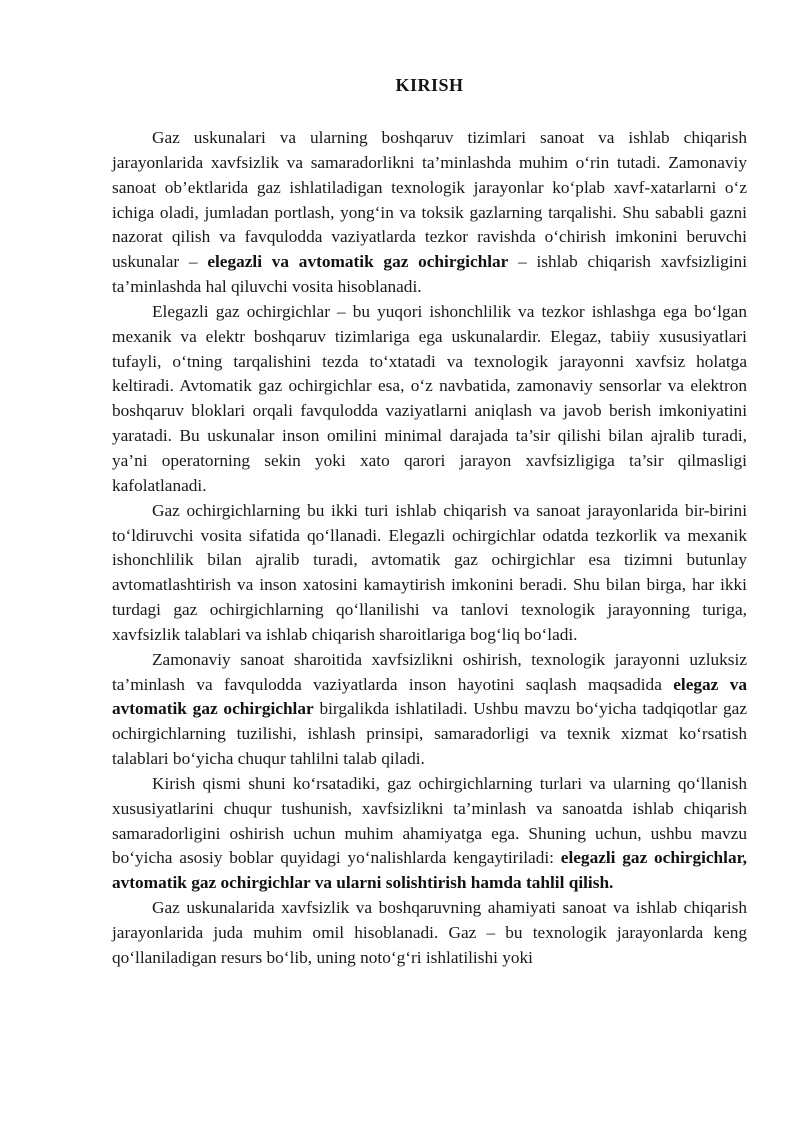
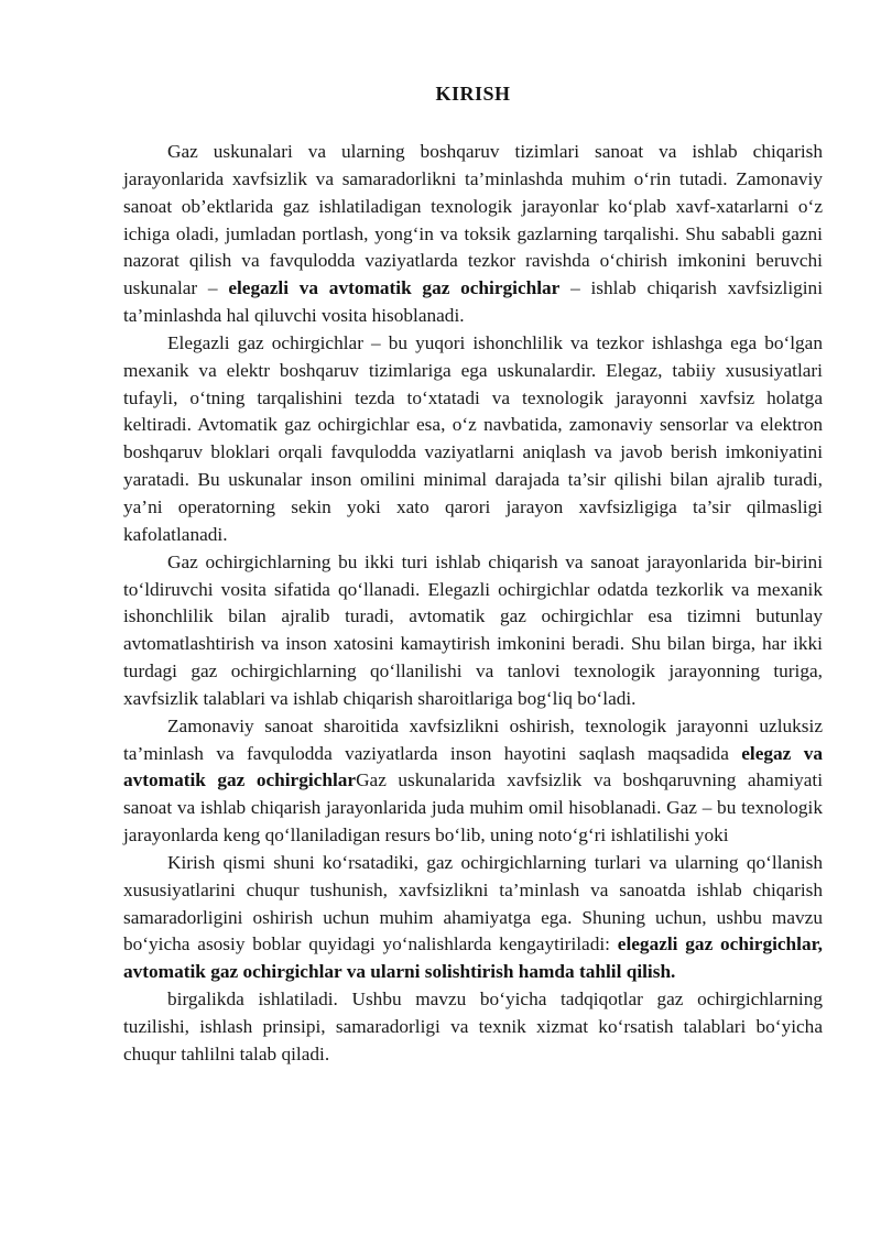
  KIRISH
  Gaz uskunalari va ularning boshqaruv tizimlari sanoat va ishlab chiqarish jarayonlarida xavfsizlik va samaradorlikni ta’minlashda muhim o‘rin tutadi. Zamonaviy sanoat ob’ektlarida gaz ishlatiladigan texnologik jarayonlar ko‘plab xavf-xatarlarni o‘z ichiga oladi, jumladan portlash, yong‘in va toksik gazlarning tarqalishi. Shu sababli gazni nazorat qilish va favqulodda vaziyatlarda tezkor ravishda o‘chirish imkonini beruvchi uskunalar – elegazli va avtomatik gaz ochirgichlar – ishlab chiqarish xavfsizligini ta’minlashda hal qiluvchi vosita hisoblanadi.
  Elegazli gaz ochirgichlar – bu yuqori ishonchlilik va tezkor ishlashga ega bo‘lgan mexanik va elektr boshqaruv tizimlariga ega uskunalardir. Elegaz, tabiiy xususiyatlari tufayli, o‘tning tarqalishini tezda to‘xtatadi va texnologik jarayonni xavfsiz holatga keltiradi. Avtomatik gaz ochirgichlar esa, o‘z navbatida, zamonaviy sensorlar va elektron boshqaruv bloklari orqali favqulodda vaziyatlarni aniqlash va javob berish imkoniyatini yaratadi. Bu uskunalar inson omilini minimal darajada ta’sir qilishi bilan ajralib turadi, ya’ni operatorning sekin yoki xato qarori jarayon xavfsizligiga ta’sir qilmasligi kafolatlanadi.
  Gaz ochirgichlarning bu ikki turi ishlab chiqarish va sanoat jarayonlarida bir-birini to‘ldiruvchi vosita sifatida qo‘llanadi. Elegazli ochirgichlar odatda tezkorlik va mexanik ishonchlilik bilan ajralib turadi, avtomatik gaz ochirgichlar esa tizimni butunlay avtomatlashtirish va inson xatosini kamaytirish imkonini beradi. Shu bilan birga, har ikki turdagi gaz ochirgichlarning qo‘llanilishi va tanlovi texnologik jarayonning turiga, xavfsizlik talablari va ishlab chiqarish sharoitlariga bog‘liq bo‘ladi.
- Zamonaviy sanoat sharoitida xavfsizlikni oshirish, texnologik jarayonni uzluksiz ta’minlash va favqulodda vaziyatlarda inson hayotini saqlash maqsadida elegaz va avtomatik gaz ochirgichlar birgalikda ishlatiladi. Ushbu mavzu bo‘yicha tadqiqotlar gaz ochirgichlarning tuzilishi, ishlash prinsipi, samaradorligi va texnik xizmat ko‘rsatish talablari bo‘yicha chuqur tahlilni talab qiladi.
+ Zamonaviy sanoat sharoitida xavfsizlikni oshirish, texnologik jarayonni uzluksiz ta’minlash va favqulodda vaziyatlarda inson hayotini saqlash maqsadida elegaz va avtomatik gaz ochirgichlarGaz uskunalarida xavfsizlik va boshqaruvning ahamiyati sanoat va ishlab chiqarish jarayonlarida juda muhim omil hisoblanadi. Gaz – bu texnologik jarayonlarda keng qo‘llaniladigan resurs bo‘lib, uning noto‘g‘ri ishlatilishi yoki
  Kirish qismi shuni ko‘rsatadiki, gaz ochirgichlarning turlari va ularning qo‘llanish xususiyatlarini chuqur tushunish, xavfsizlikni ta’minlash va sanoatda ishlab chiqarish samaradorligini oshirish uchun muhim ahamiyatga ega. Shuning uchun, ushbu mavzu bo‘yicha asosiy boblar quyidagi yo‘nalishlarda kengaytiriladi: elegazli gaz ochirgichlar, avtomatik gaz ochirgichlar va ularni solishtirish hamda tahlil qilish.
- Gaz uskunalarida xavfsizlik va boshqaruvning ahamiyati sanoat va ishlab chiqarish jarayonlarida juda muhim omil hisoblanadi. Gaz – bu texnologik jarayonlarda keng qo‘llaniladigan resurs bo‘lib, uning noto‘g‘ri ishlatilishi yoki
+ birgalikda ishlatiladi. Ushbu mavzu bo‘yicha tadqiqotlar gaz ochirgichlarning tuzilishi, ishlash prinsipi, samaradorligi va texnik xizmat ko‘rsatish talablari bo‘yicha chuqur tahlilni talab qiladi.
